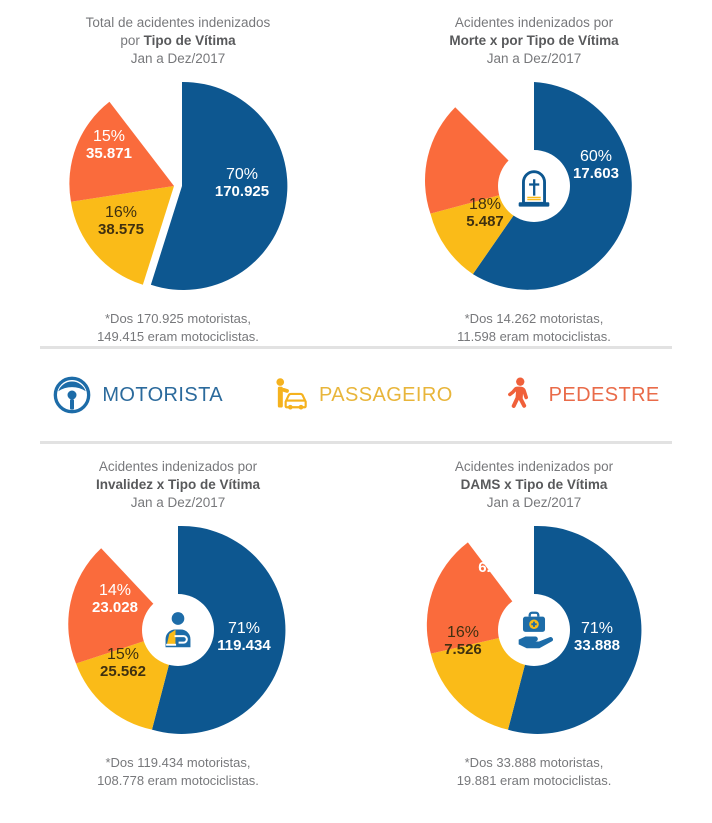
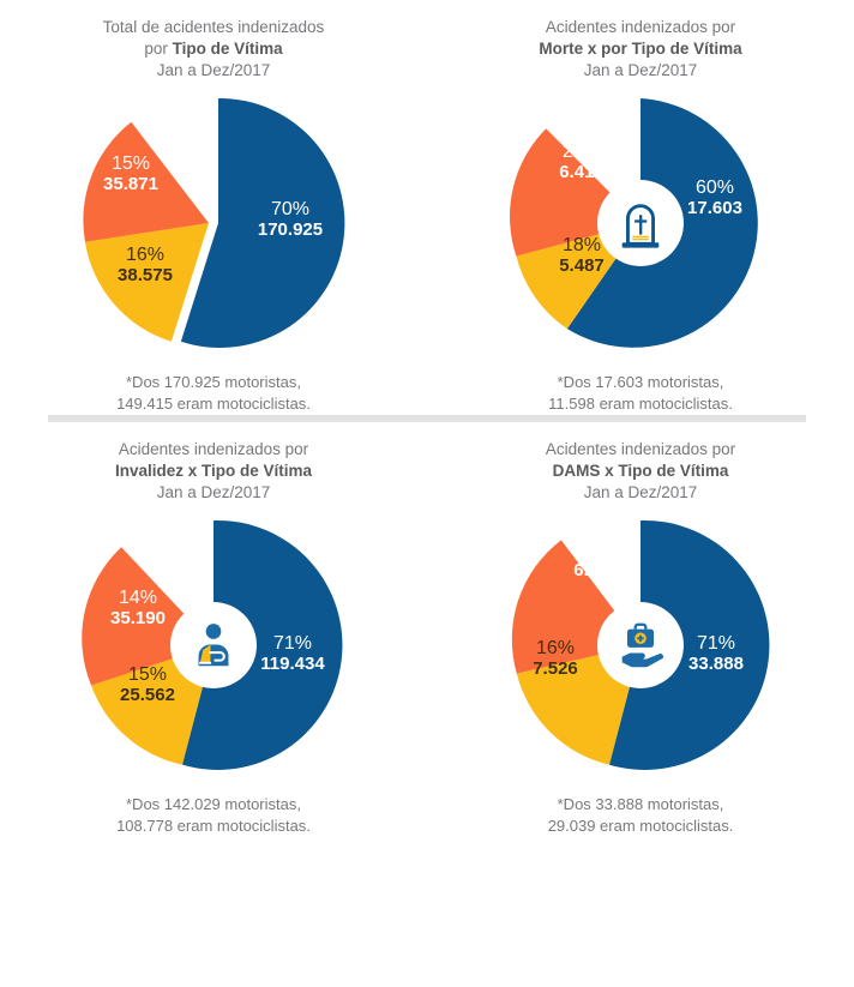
  Total de acidentes indenizados
  por Tipo de Vítima
  Jan a Dez/2017
  70%
  170.925
  16%
  38.575
  15%
  35.871
  *Dos 170.925 motoristas,
  149.415 eram motociclistas.
  Acidentes indenizados por
  Morte x por Tipo de Vítima
  Jan a Dez/2017
  60%
  17.603
  18%
  5.487
+ 22%
+ 6.410
- *Dos 14.262 motoristas,
+ *Dos 17.603 motoristas,
  11.598 eram motociclistas.
- MOTORISTA
- PASSAGEIRO
- PEDESTRE
  Acidentes indenizados por
  Invalidez x Tipo de Vítima
  Jan a Dez/2017
  71%
  119.434
  15%
  25.562
  14%
- 23.028
+ 35.190
- *Dos 119.434 motoristas,
+ *Dos 142.029 motoristas,
  108.778 eram motociclistas.
  Acidentes indenizados por
  DAMS x Tipo de Vítima
  Jan a Dez/2017
  71%
  33.888
  16%
  7.526
  6.433
  *Dos 33.888 motoristas,
- 19.881 eram motociclistas.
+ 29.039 eram motociclistas.
